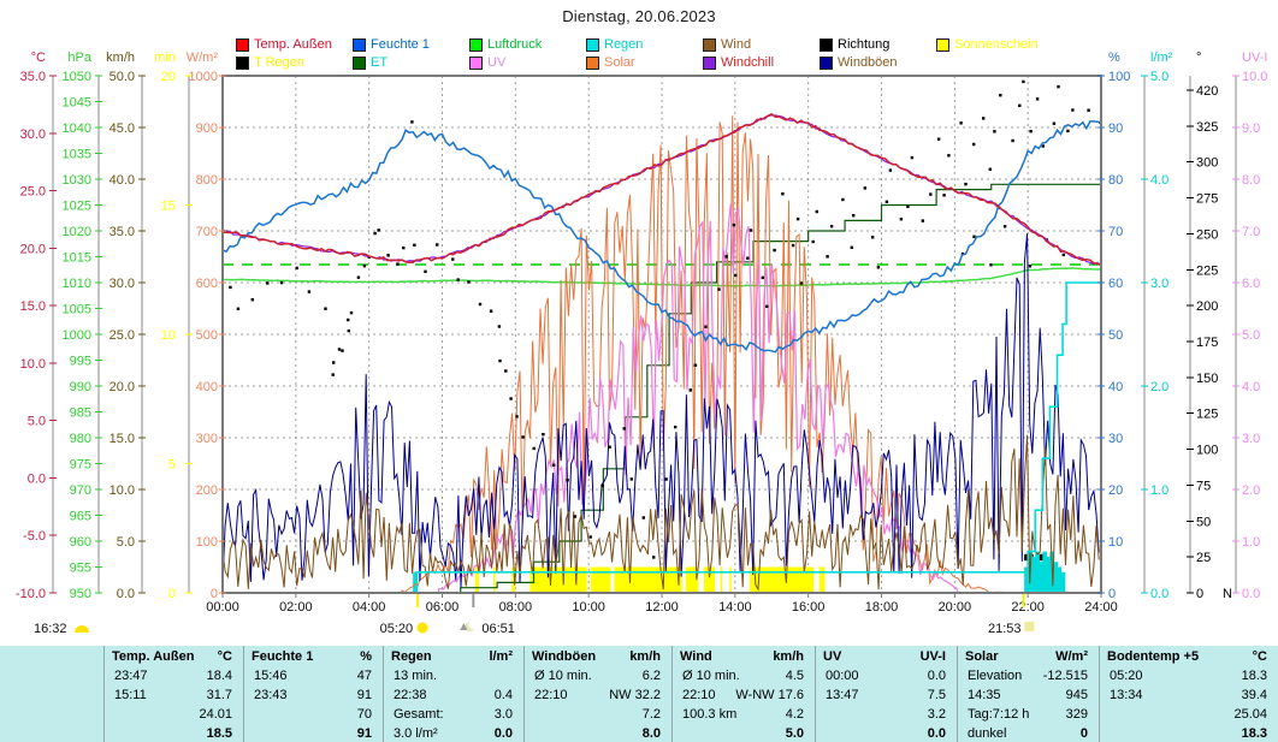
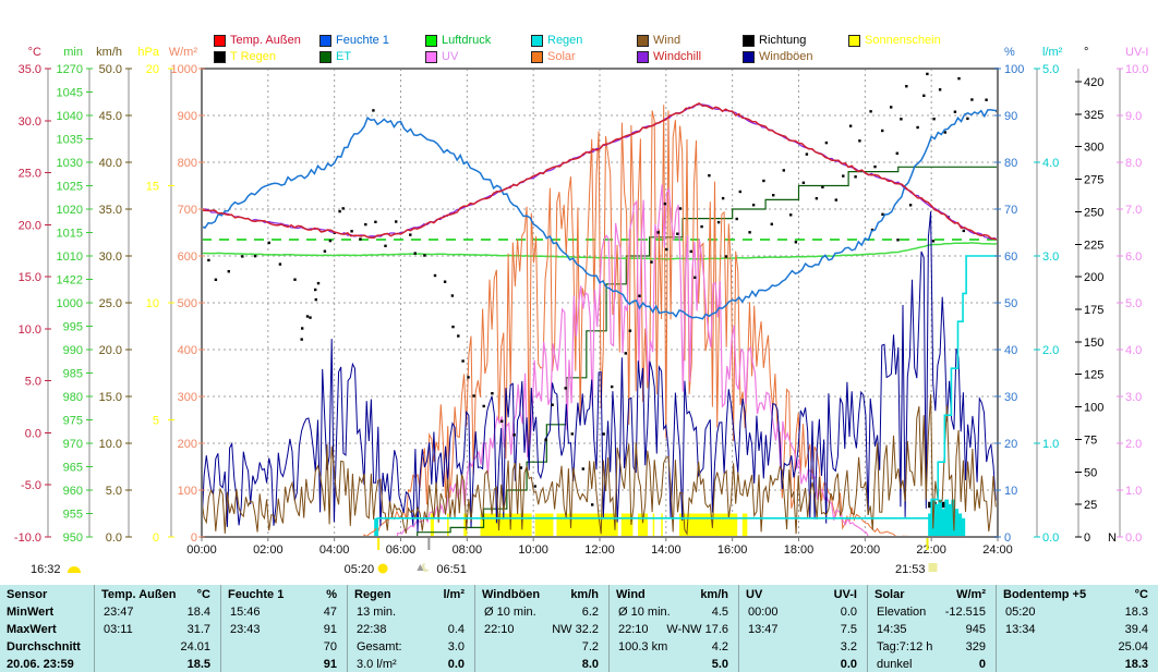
- Dienstag, 20.06.2023
  Temp. Außen
  Feuchte 1
  Luftdruck
  Regen
  Wind
  Richtung
  Sonnenschein
  T Regen
  ET
  UV
  Solar
  Windchill
  Windböen
  35.0
  30.0
  25.0
  20.0
  15.0
  10.0
  5.0
  0.0
  -5.0
  -10.0
  °C
- 1050
+ 1270
  1045
  1040
  1035
  1030
  1025
  1020
  1015
  1010
- 1005
+ 1422
  1000
  995
  990
  985
  980
  975
  970
  965
  960
  955
  950
- hPa
+ min
  50.0
  45.0
  40.0
  35.0
  30.0
  25.0
  20.0
  15.0
  10.0
  5.0
  0.0
  km/h
  20
  15
  10
  5
  0
- min
+ hPa
  1000
  900
  800
  700
  600
  500
  400
  300
  200
  100
  0
  W/m²
  100
  90
  80
  70
  60
  50
  40
  30
  20
  10
  0
  %
  5.0
  4.0
  3.0
  2.0
  1.0
  0.0
  l/m²
  420
  325
  300
  275
  250
  225
  200
  175
  150
  125
  100
  75
  50
  25
  0
  N
  °
  10.0
  9.0
  8.0
  7.0
  6.0
  5.0
  4.0
  3.0
  2.0
  1.0
  0.0
  UV-I
  00:00
  02:00
  04:00
  06:00
  08:00
  10:00
  12:00
  14:00
  16:00
  18:00
  20:00
  2:00
  24:00
  05:20
  06:51
  21:53
  16:32
+ Sensor
+ MinWert
+ MaxWert
+ Durchschnitt
+ 20.06. 23:59
  Temp. Außen
  °C
  23:47
  18.4
- 15:11
+ 03:11
  31.7
  24.01
  18.5
  Feuchte 1
  %
  15:46
  47
  23:43
  91
  70
  91
  Regen
  l/m²
  13 min.
  22:38
  0.4
  Gesamt:
  3.0
  3.0 l/m²
  0.0
  Windböen
  km/h
  Ø 10 min.
  6.2
  22:10
  NW 32.2
  7.2
  8.0
  Wind
  km/h
  Ø 10 min.
  4.5
  22:10
  W-NW 17.6
  100.3 km
  4.2
  5.0
  UV
  UV-I
  00:00
  0.0
  13:47
  7.5
  3.2
  0.0
  Solar
  W/m²
  Elevation
  -12.515
  14:35
  945
  Tag:7:12 h
  329
  dunkel
  0
  Bodentemp +5
  °C
  05:20
  18.3
  13:34
  39.4
  25.04
  18.3
